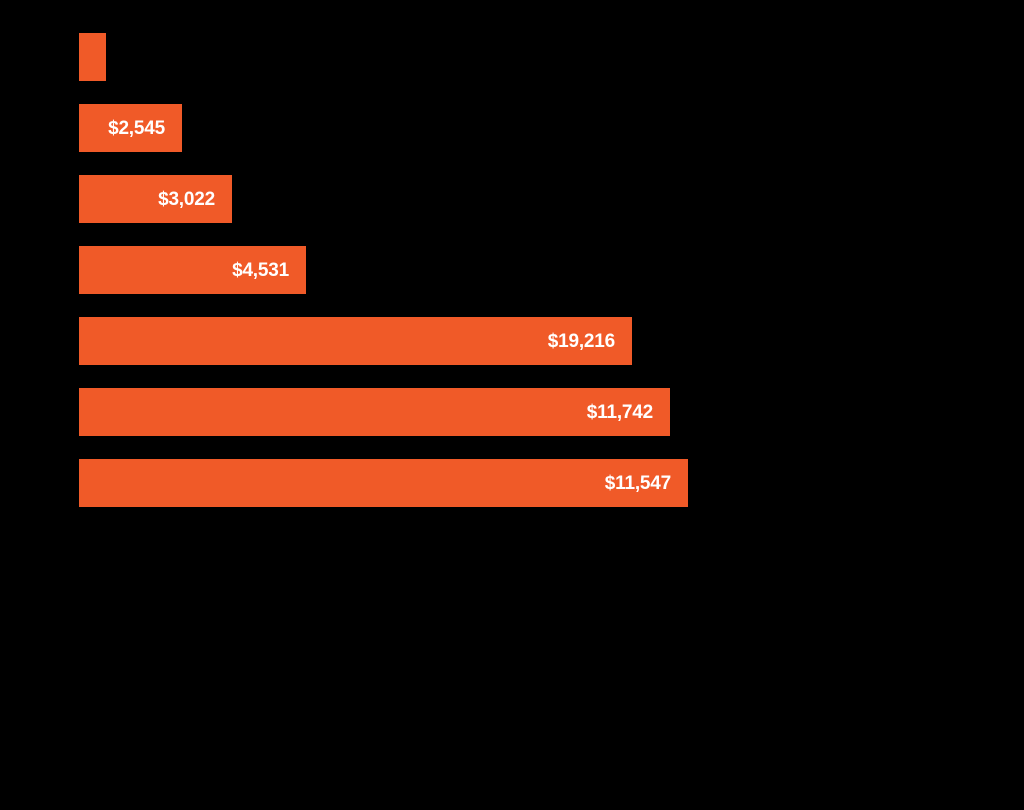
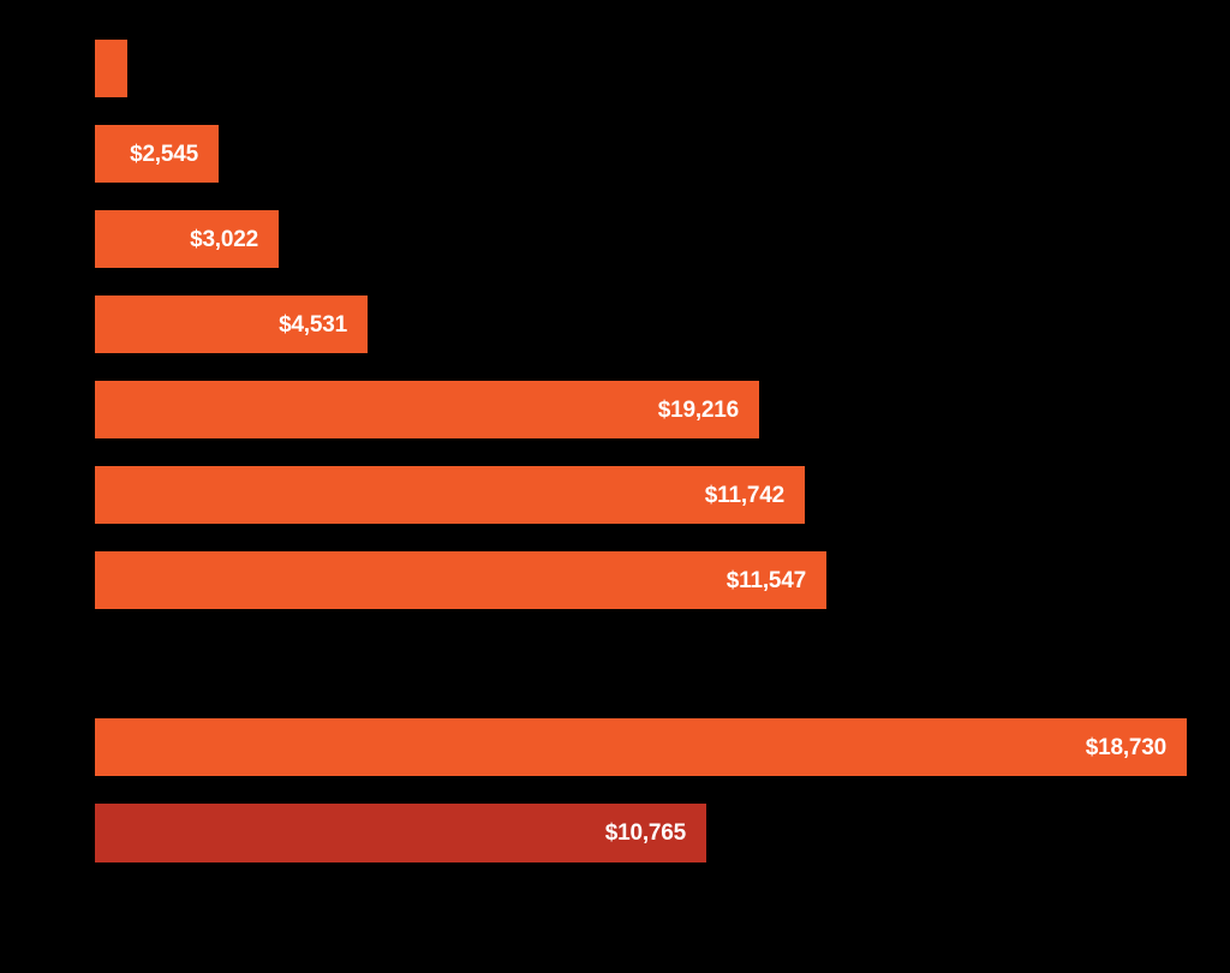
  $2,545
  $3,022
  $4,531
  $19,216
  $11,742
  $11,547
+ $18,730
+ $10,765
